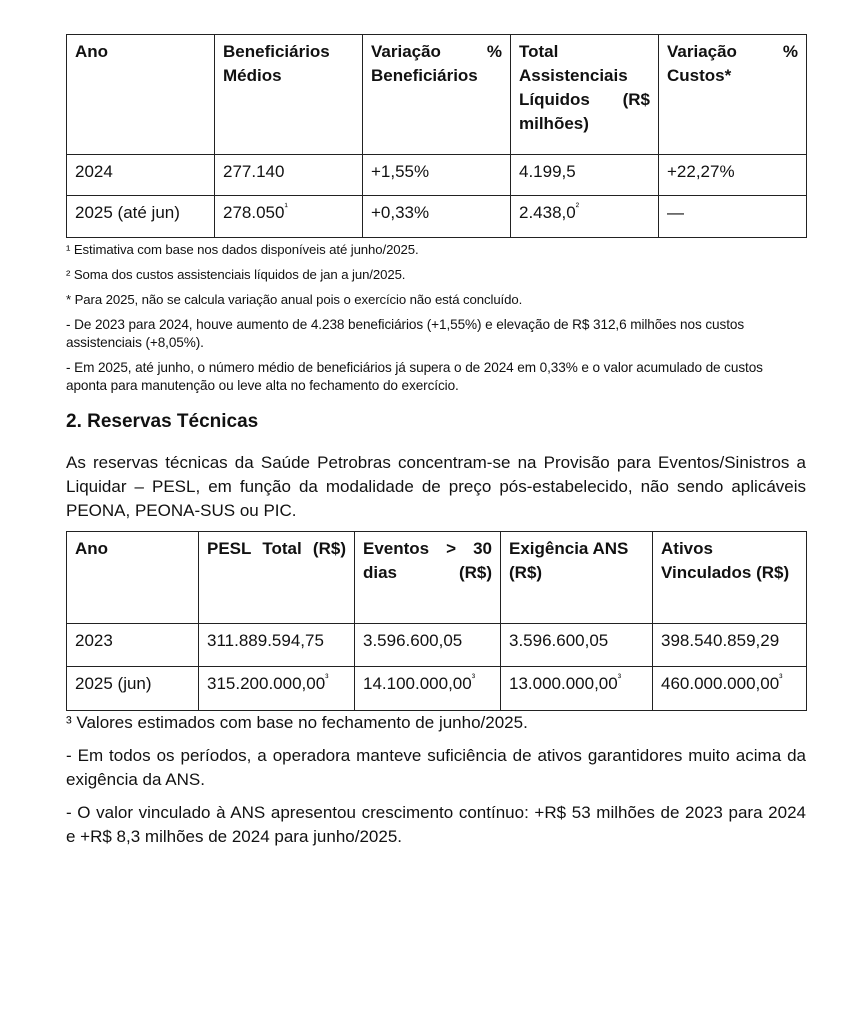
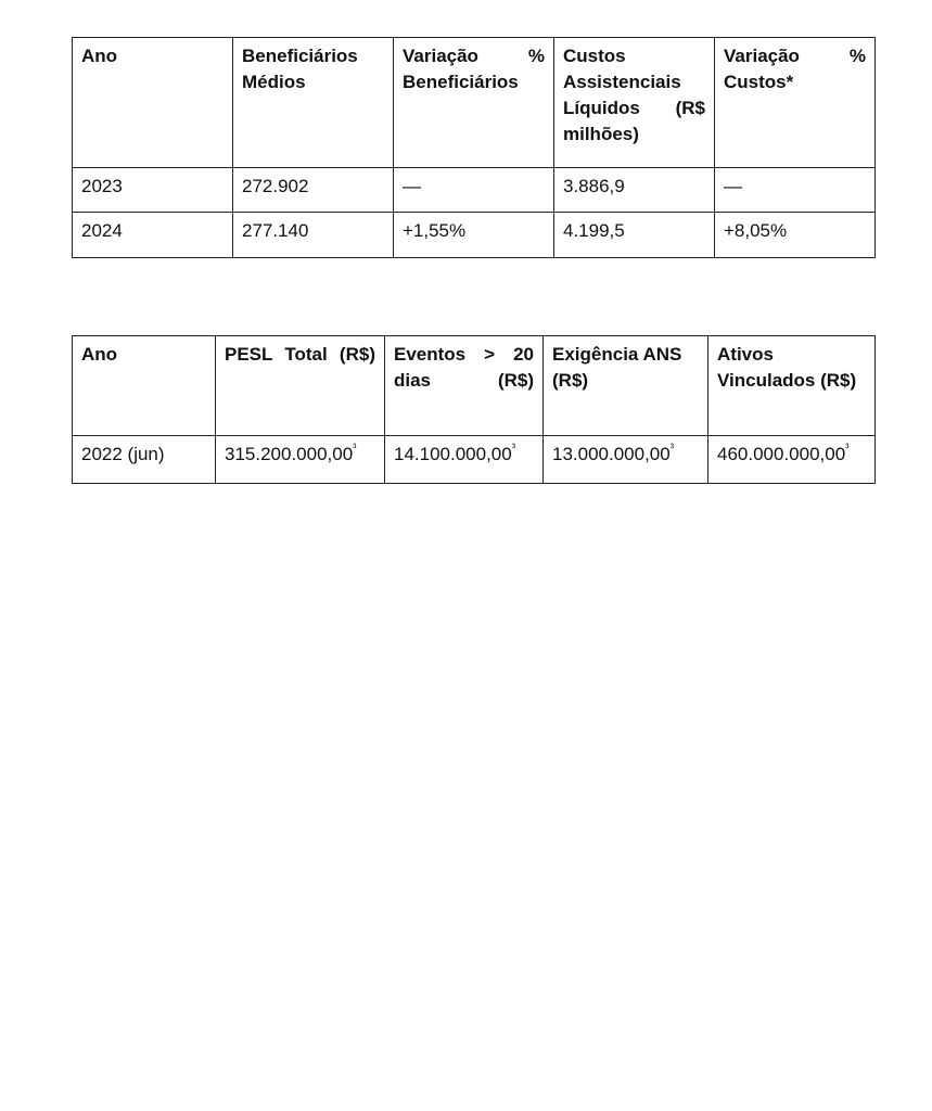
- Ano	Beneficiários Médios	Variação % Beneficiários	Total Assistenciais Líquidos (R$ milhões)	Variação % Custos*
+ Ano	Beneficiários Médios	Variação % Beneficiários	Custos Assistenciais Líquidos (R$ milhões)	Variação % Custos*
+ 2023	272.902	—	3.886,9	—
- 2024	277.140	+1,55%	4.199,5	+22,27%
+ 2024	277.140	+1,55%	4.199,5	+8,05%
- 2025 (até jun)	278.050¹	+0,33%	2.438,0²	—
- ¹ Estimativa com base nos dados disponíveis até junho/2025.
- ² Soma dos custos assistenciais líquidos de jan a jun/2025.
- * Para 2025, não se calcula variação anual pois o exercício não está concluído.
- - De 2023 para 2024, houve aumento de 4.238 beneficiários (+1,55%) e elevação de R$ 312,6 milhões nos custos assistenciais (+8,05%).
- - Em 2025, até junho, o número médio de beneficiários já supera o de 2024 em 0,33% e o valor acumulado de custos aponta para manutenção ou leve alta no fechamento do exercício.
- 2. Reservas Técnicas
- As reservas técnicas da Saúde Petrobras concentram-se na Provisão para Eventos/Sinistros a Liquidar – PESL, em função da modalidade de preço pós-estabelecido, não sendo aplicáveis PEONA, PEONA-SUS ou PIC.
- Ano	PESL Total (R$)	Eventos > 30 dias (R$)	Exigência ANS (R$)	Ativos Vinculados (R$)
+ Ano	PESL Total (R$)	Eventos > 20 dias (R$)	Exigência ANS (R$)	Ativos Vinculados (R$)
- 2023	311.889.594,75	3.596.600,05	3.596.600,05	398.540.859,29
- 2025 (jun)	315.200.000,00³	14.100.000,00³	13.000.000,00³	460.000.000,00³
+ 2022 (jun)	315.200.000,00³	14.100.000,00³	13.000.000,00³	460.000.000,00³
- ³ Valores estimados com base no fechamento de junho/2025.
- - Em todos os períodos, a operadora manteve suficiência de ativos garantidores muito acima da exigência da ANS.
- - O valor vinculado à ANS apresentou crescimento contínuo: +R$ 53 milhões de 2023 para 2024 e +R$ 8,3 milhões de 2024 para junho/2025.
